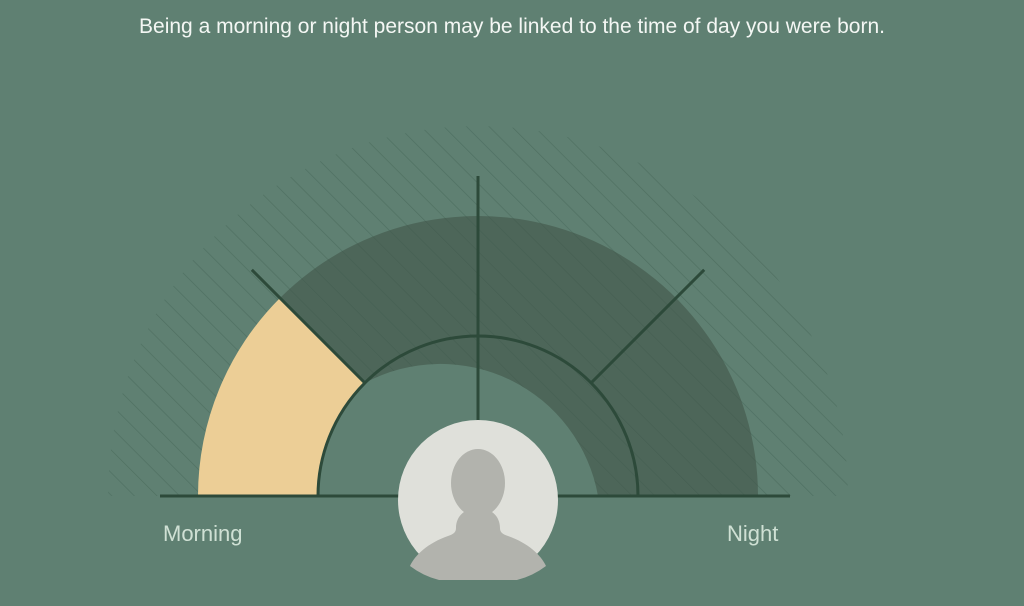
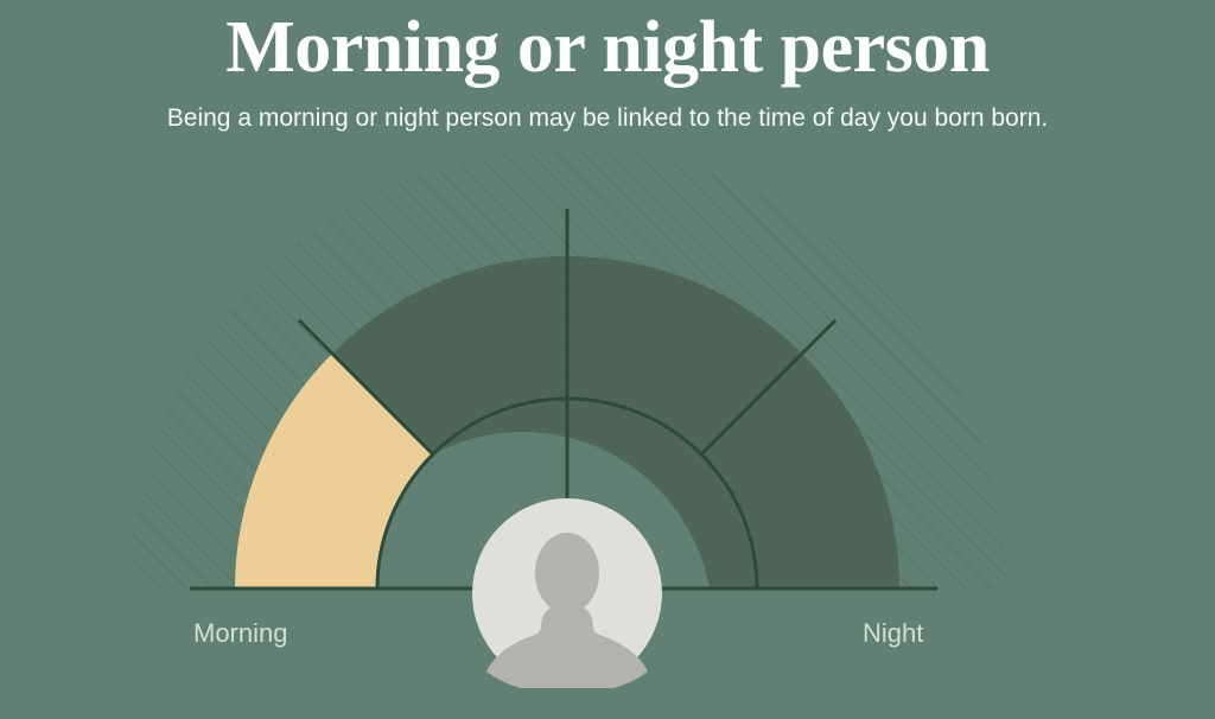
+ Morning or night person
- Being a morning or night person may be linked to the time of day you were born.
+ Being a morning or night person may be linked to the time of day you born born.
  Morning
  Night
